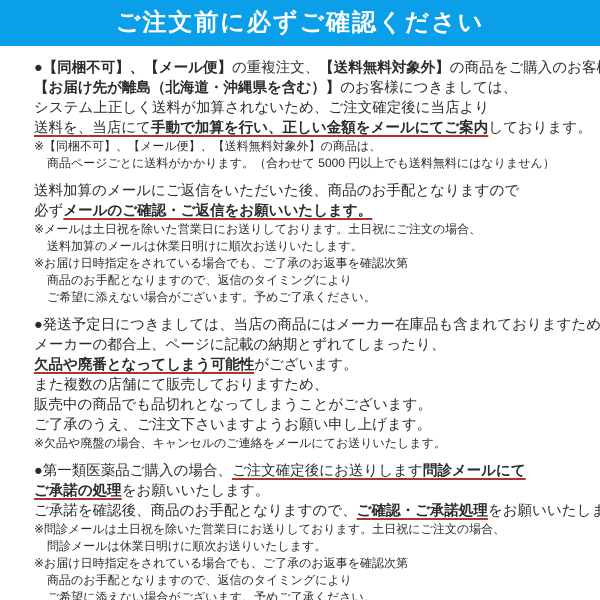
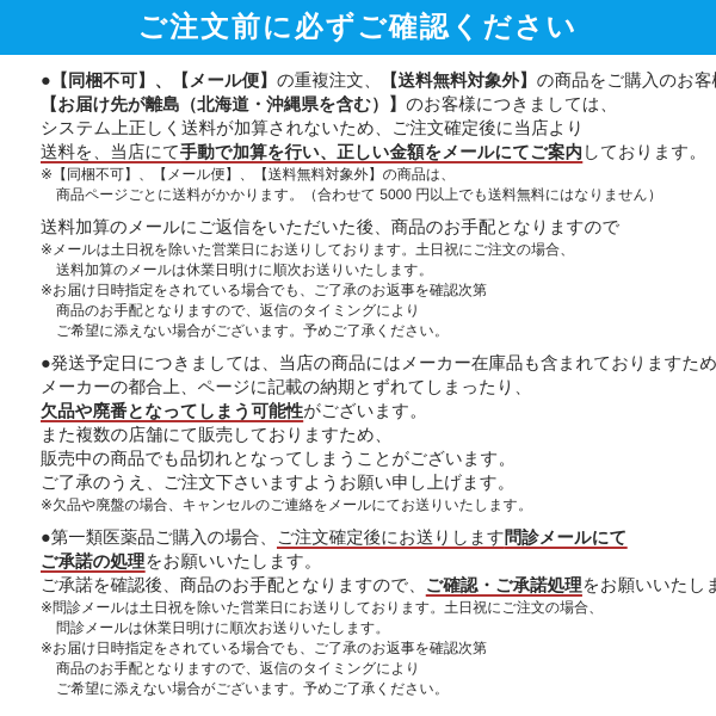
  ご注文前に必ずご確認ください
  ●【同梱不可】、【メール便】の重複注文、【送料無料対象外】の商品をご購入のお客
  【お届け先が離島（北海道・沖縄県を含む）】のお客様につきましては、
  システム上正しく送料が加算されないため、ご注文確定後に当店より
  送料を、当店にて手動で加算を行い、正しい金額をメールにてご案内しております。
  ※【同梱不可】、【メール便】、【送料無料対象外】の商品は、
  商品ページごとに送料がかかります。（合わせて 5000 円以上でも送料無料にはなりません）
  送料加算のメールにご返信をいただいた後、商品のお手配となりますので
- 必ずメールのご確認・ご返信をお願いいたします。
  ※メールは土日祝を除いた営業日にお送りしております。土日祝にご注文の場合、
  送料加算のメールは休業日明けに順次お送りいたします。
  ※お届け日時指定をされている場合でも、ご了承のお返事を確認次第
  商品のお手配となりますので、返信のタイミングにより
  ご希望に添えない場合がございます。予めご了承ください。
  ●発送予定日につきましては、当店の商品にはメーカー在庫品も含まれておりますため
  メーカーの都合上、ページに記載の納期とずれてしまったり、
  欠品や廃番となってしまう可能性がございます。
  また複数の店舗にて販売しておりますため、
  販売中の商品でも品切れとなってしまうことがございます。
  ご了承のうえ、ご注文下さいますようお願い申し上げます。
  ※欠品や廃盤の場合、キャンセルのご連絡をメールにてお送りいたします。
  ●第一類医薬品ご購入の場合、ご注文確定後にお送りします問診メールにて
  ご承諾の処理をお願いいたします。
  ご承諾を確認後、商品のお手配となりますので、ご確認・ご承諾処理をお願いいたしま
  ※問診メールは土日祝を除いた営業日にお送りしております。土日祝にご注文の場合、
  問診メールは休業日明けに順次お送りいたします。
  ※お届け日時指定をされている場合でも、ご了承のお返事を確認次第
  商品のお手配となりますので、返信のタイミングにより
  ご希望に添えない場合がございます。予めご了承ください。
